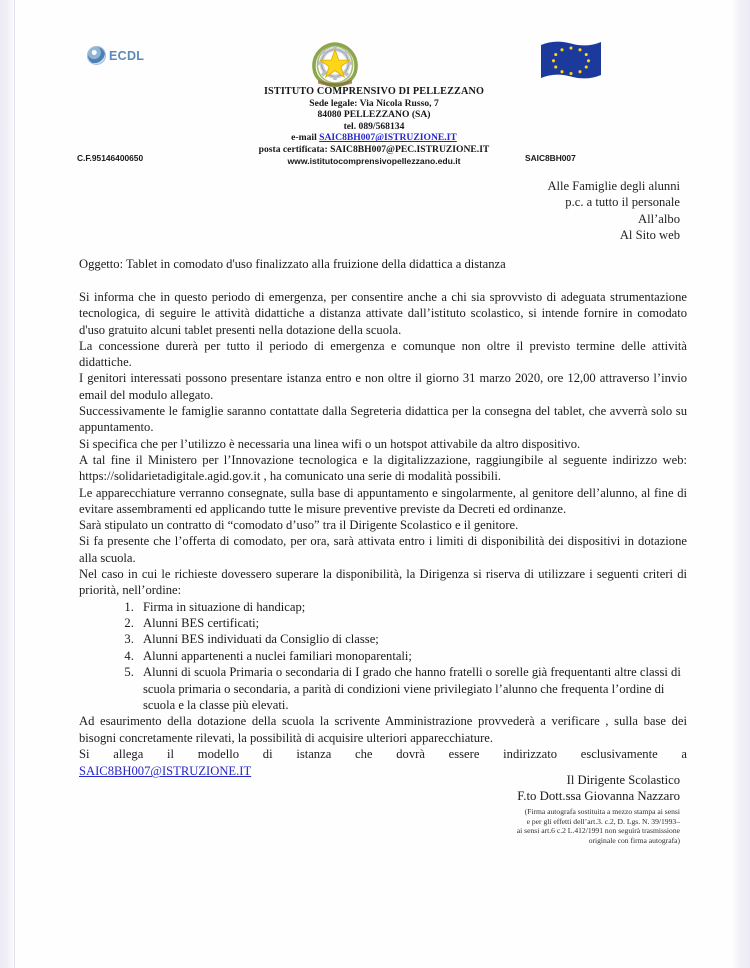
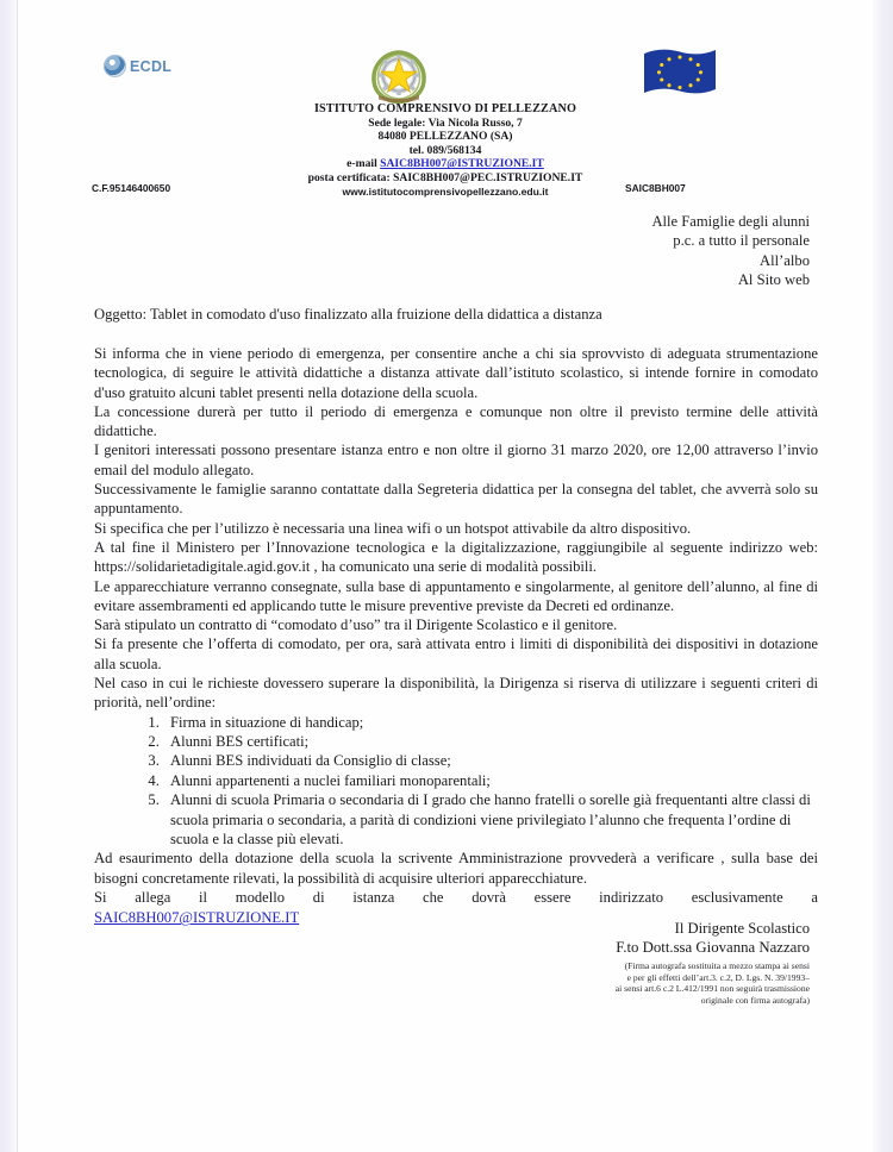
  ECDL
  ISTITUTO COMPRENSIVO DI PELLEZZANO
  Sede legale: Via Nicola Russo, 7
  84080 PELLEZZANO (SA)
  tel. 089/568134
  e-mail SAIC8BH007@ISTRUZIONE.IT
  posta certificata: SAIC8BH007@PEC.ISTRUZIONE.IT
  www.istitutocomprensivopellezzano.edu.it
  C.F.95146400650
  SAIC8BH007
  Alle Famiglie degli alunni
  p.c. a tutto il personale
  All’albo
  Al Sito web
  Oggetto: Tablet in comodato d'uso finalizzato alla fruizione della didattica a distanza
- Si informa che in questo periodo di emergenza, per consentire anche a chi sia sprovvisto di adeguata strumentazione tecnologica, di seguire le attività didattiche a distanza attivate dall’istituto scolastico, si intende fornire in comodato d'uso gratuito alcuni tablet presenti nella dotazione della scuola.
+ Si informa che in viene periodo di emergenza, per consentire anche a chi sia sprovvisto di adeguata strumentazione tecnologica, di seguire le attività didattiche a distanza attivate dall’istituto scolastico, si intende fornire in comodato d'uso gratuito alcuni tablet presenti nella dotazione della scuola.
  La concessione durerà per tutto il periodo di emergenza e comunque non oltre il previsto termine delle attività didattiche.
  I genitori interessati possono presentare istanza entro e non oltre il giorno 31 marzo 2020, ore 12,00 attraverso l’invio email del modulo allegato.
  Successivamente le famiglie saranno contattate dalla Segreteria didattica per la consegna del tablet, che avverrà solo su appuntamento.
  Si specifica che per l’utilizzo è necessaria una linea wifi o un hotspot attivabile da altro dispositivo.
  A tal fine il Ministero per l’Innovazione tecnologica e la digitalizzazione, raggiungibile al seguente indirizzo web: https://solidarietadigitale.agid.gov.it , ha comunicato una serie di modalità possibili.
  Le apparecchiature verranno consegnate, sulla base di appuntamento e singolarmente, al genitore dell’alunno, al fine di evitare assembramenti ed applicando tutte le misure preventive previste da Decreti ed ordinanze.
  Sarà stipulato un contratto di “comodato d’uso” tra il Dirigente Scolastico e il genitore.
  Si fa presente che l’offerta di comodato, per ora, sarà attivata entro i limiti di disponibilità dei dispositivi in dotazione alla scuola.
  Nel caso in cui le richieste dovessero superare la disponibilità, la Dirigenza si riserva di utilizzare i seguenti criteri di priorità, nell’ordine:
  Firma in situazione di handicap;
  Alunni BES certificati;
  Alunni BES individuati da Consiglio di classe;
  Alunni appartenenti a nuclei familiari monoparentali;
  Alunni di scuola Primaria o secondaria di I grado che hanno fratelli o sorelle già frequentanti altre classi di scuola primaria o secondaria, a parità di condizioni viene privilegiato l’alunno che frequenta l’ordine di scuola e la classe più elevati.
  Ad esaurimento della dotazione della scuola la scrivente Amministrazione provvederà a verificare , sulla base dei bisogni concretamente rilevati, la possibilità di acquisire ulteriori apparecchiature.
  Si allega il modello di istanza che dovrà essere indirizzato esclusivamente a
  SAIC8BH007@ISTRUZIONE.IT
  Il Dirigente Scolastico
  F.to Dott.ssa Giovanna Nazzaro
  (Firma autografa sostituita a mezzo stampa ai sensi
  e per gli effetti dell’art.3. c.2, D. Lgs. N. 39/1993–
  ai sensi art.6 c.2 L.412/1991 non seguirà trasmissione
  originale con firma autografa)
